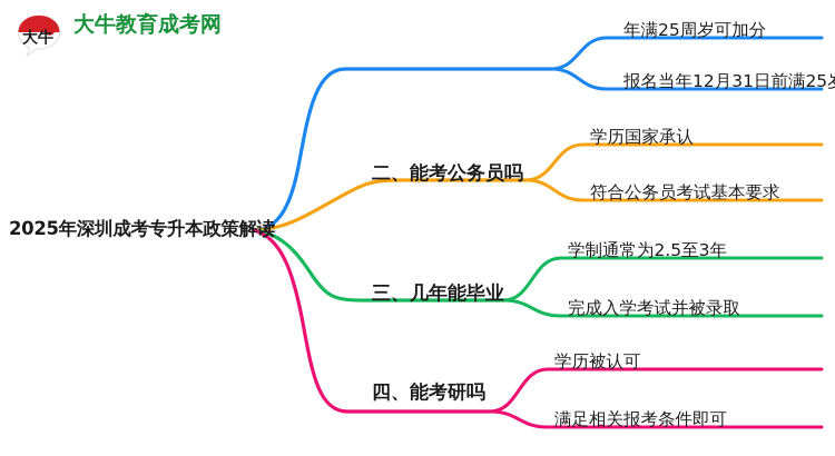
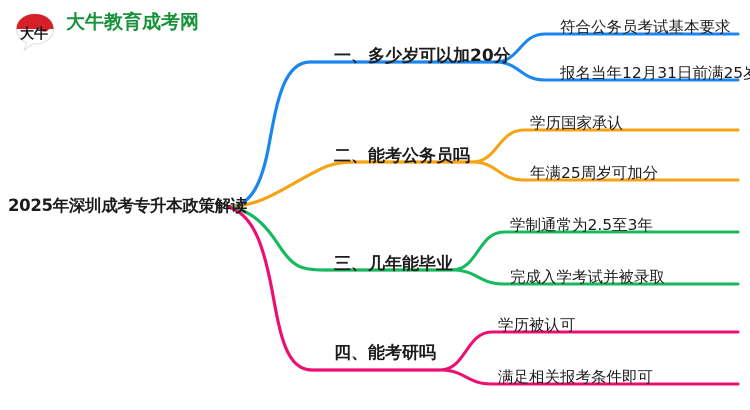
  大牛
  大牛教育成考网
  2025年深圳成考专升本政策解读
+ 一、多少岁可以加20分
- 年满25周岁可加分
+ 符合公务员考试基本要求
  报名当年12月31日前满25
  二、能考公务员吗
  学历国家承认
- 符合公务员考试基本要求
+ 年满25周岁可加分
  三、几年能毕业
  学制通常为2.5至3年
  完成入学考试并被录取
  四、能考研吗
  学历被认可
  满足相关报考条件即可
